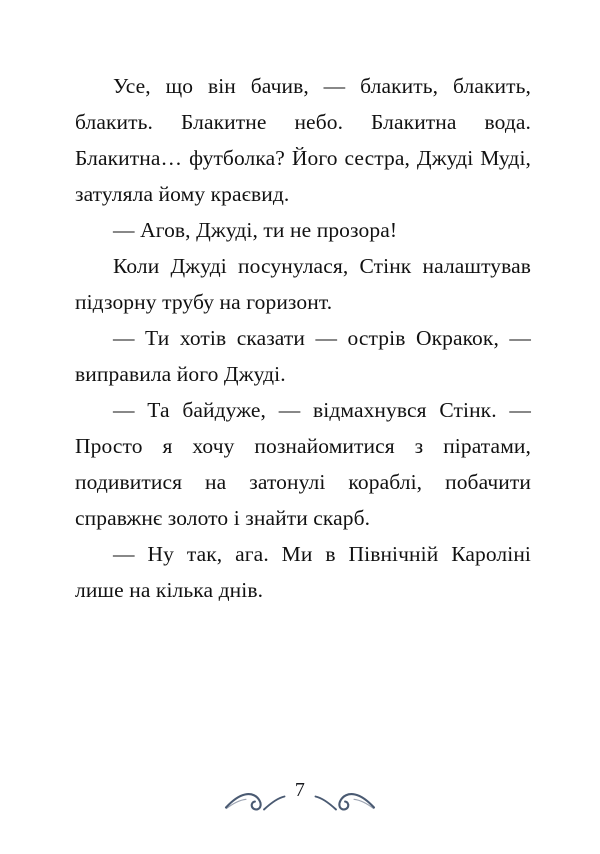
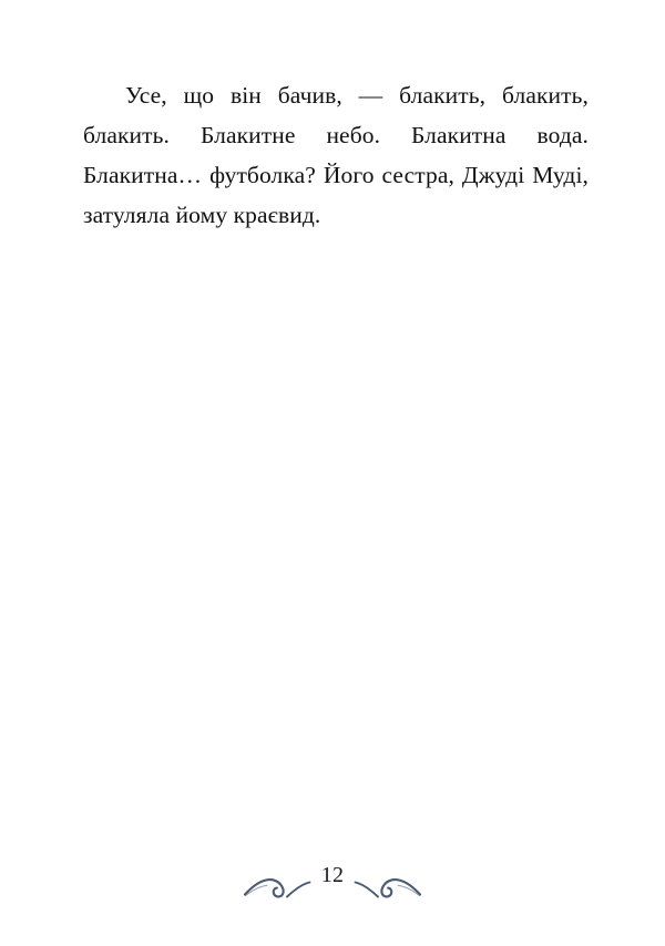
  Усе, що він бачив, — блакить, блакить, блакить. Блакитне небо. Блакитна вода. Блакитна… футболка? Його сестра, Джуді Муді, затуляла йому краєвид.
- — Агов, Джуді, ти не прозора!
- Коли Джуді посунулася, Стінк налаштував підзорну трубу на горизонт.
- — Ти хотів сказати — острів Окракок, — виправила його Джуді.
- — Та байдуже, — відмахнувся Стінк. — Просто я хочу познайомитися з піратами, подивитися на затонулі кораблі, побачити справжнє золото і знайти скарб.
- — Ну так, ага. Ми в Північній Кароліні лише на кілька днів.
- 7
+ 12
